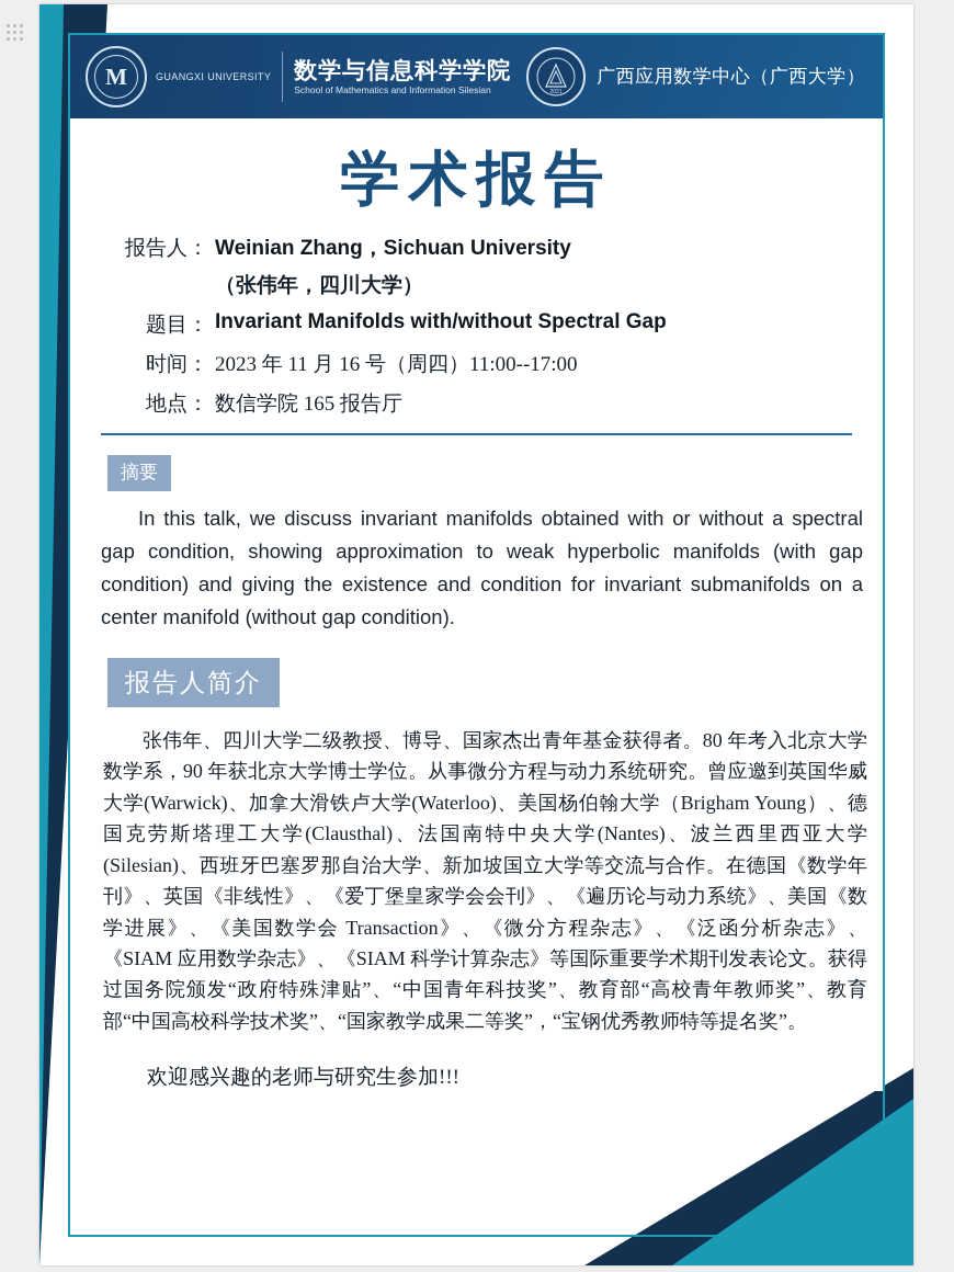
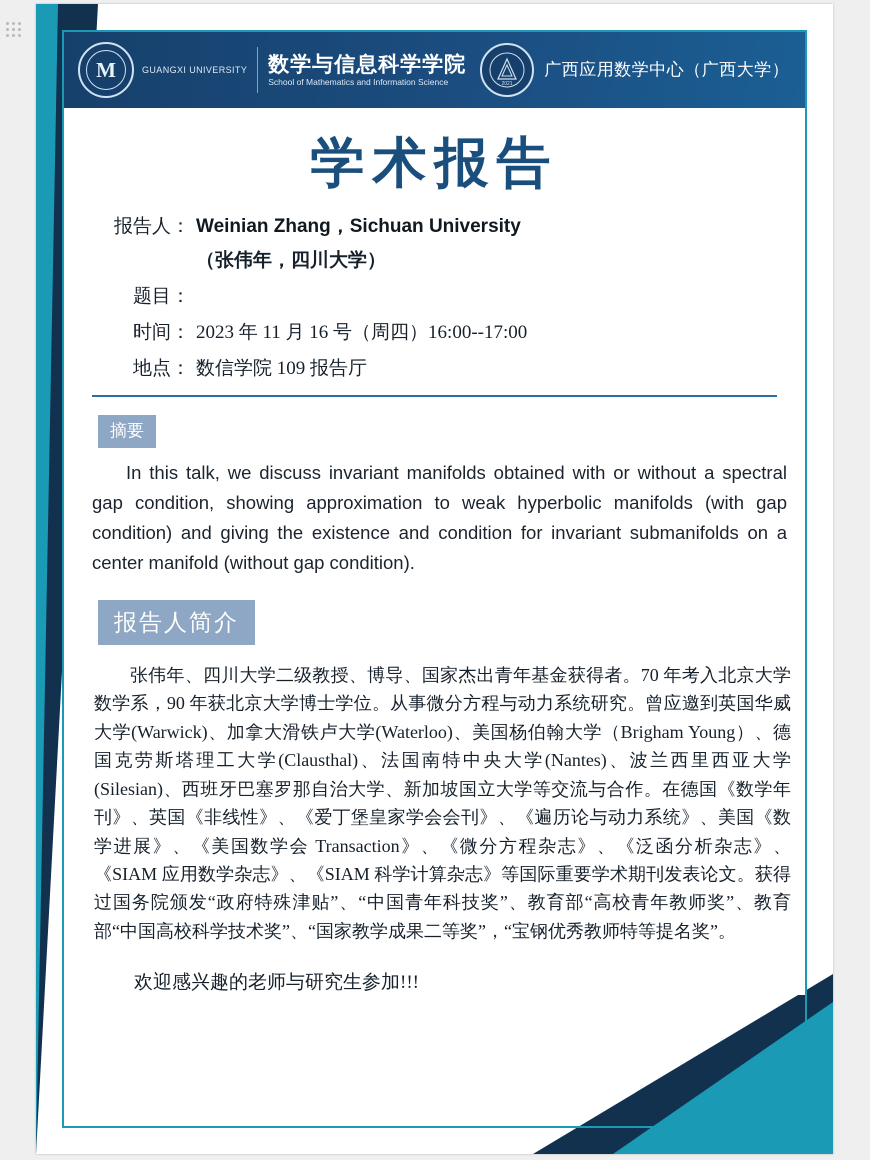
  M
  GUANGXI UNIVERSITY
  数学与信息科学学院
- School of Mathematics and Information Silesian
+ School of Mathematics and Information Science
  广西应用数学中心（广西大学）
  学术报告
  报告人：
  Weinian Zhang，Sichuan University
  （张伟年，四川大学）
  题目：
- Invariant Manifolds with/without Spectral Gap
  时间：
- 2023 年 11 月 16 号（周四）11:00--17:00
+ 2023 年 11 月 16 号（周四）16:00--17:00
  地点：
- 数信学院 165 报告厅
+ 数信学院 109 报告厅
  摘要
  In this talk, we discuss invariant manifolds obtained with or without a spectral gap condition, showing approximation to weak hyperbolic manifolds (with gap condition) and giving the existence and condition for invariant submanifolds on a center manifold (without gap condition).
  报告人简介
- 张伟年、四川大学二级教授、博导、国家杰出青年基金获得者。80 年考入北京大学数学系，90 年获北京大学博士学位。从事微分方程与动力系统研究。曾应邀到英国华威大学(Warwick)、加拿大滑铁卢大学(Waterloo)、美国杨伯翰大学（Brigham Young）、德国克劳斯塔理工大学(Clausthal)、法国南特中央大学(Nantes)、波兰西里西亚大学(Silesian)、西班牙巴塞罗那自治大学、新加坡国立大学等交流与合作。在德国《数学年刊》、英国《非线性》、《爱丁堡皇家学会会刊》、《遍历论与动力系统》、美国《数学进展》、《美国数学会 Transaction》、《微分方程杂志》、《泛函分析杂志》、《SIAM 应用数学杂志》、《SIAM 科学计算杂志》等国际重要学术期刊发表论文。获得过国务院颁发“政府特殊津贴”、“中国青年科技奖”、教育部“高校青年教师奖”、教育部“中国高校科学技术奖”、“国家教学成果二等奖”，“宝钢优秀教师特等提名奖”。
+ 张伟年、四川大学二级教授、博导、国家杰出青年基金获得者。70 年考入北京大学数学系，90 年获北京大学博士学位。从事微分方程与动力系统研究。曾应邀到英国华威大学(Warwick)、加拿大滑铁卢大学(Waterloo)、美国杨伯翰大学（Brigham Young）、德国克劳斯塔理工大学(Clausthal)、法国南特中央大学(Nantes)、波兰西里西亚大学(Silesian)、西班牙巴塞罗那自治大学、新加坡国立大学等交流与合作。在德国《数学年刊》、英国《非线性》、《爱丁堡皇家学会会刊》、《遍历论与动力系统》、美国《数学进展》、《美国数学会 Transaction》、《微分方程杂志》、《泛函分析杂志》、《SIAM 应用数学杂志》、《SIAM 科学计算杂志》等国际重要学术期刊发表论文。获得过国务院颁发“政府特殊津贴”、“中国青年科技奖”、教育部“高校青年教师奖”、教育部“中国高校科学技术奖”、“国家教学成果二等奖”，“宝钢优秀教师特等提名奖”。
  欢迎感兴趣的老师与研究生参加!!!
